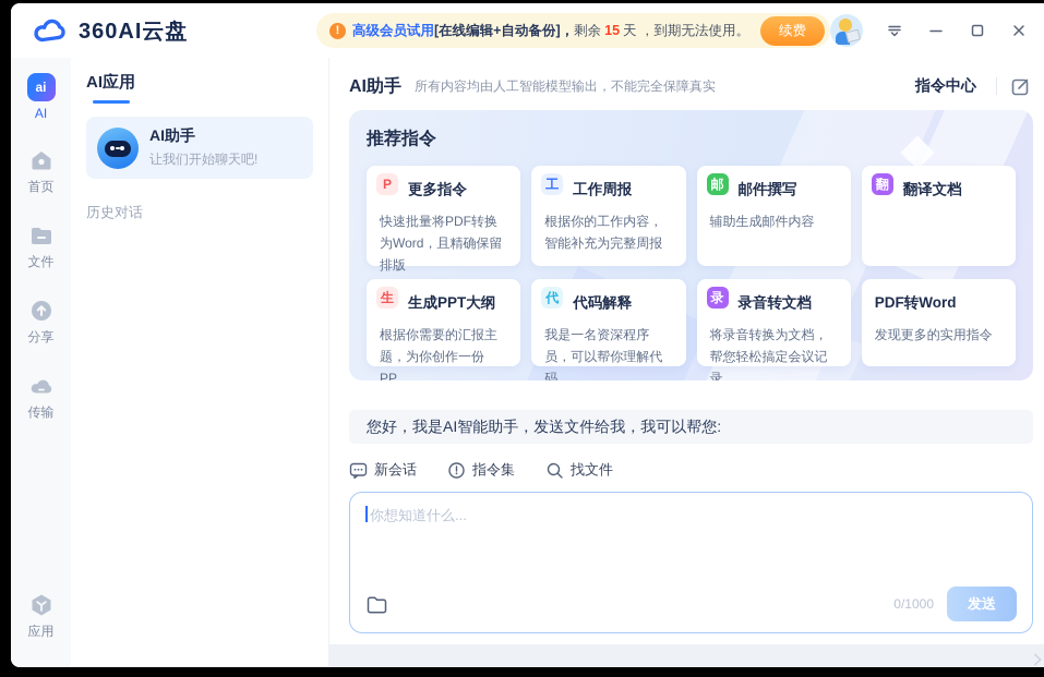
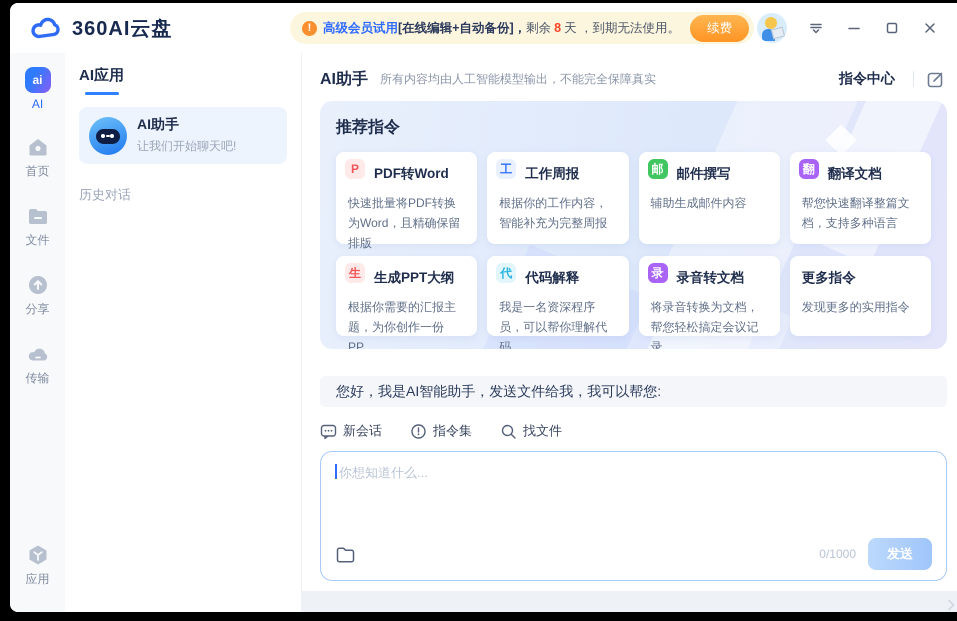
  360AI云盘
  !
  高级会员试用
  [在线编辑+自动备份]，
  剩余
- 15
+ 8
  天 ，到期无法使用。
  续费
  ai
  AI
  首页
  文件
  分享
  传输
  应用
  AI应用
  AI助手
  让我们开始聊天吧!
  历史对话
  AI助手
  所有内容均由人工智能模型输出，不能完全保障真实
  指令中心
  推荐指令
  P
- 更多指令
+ PDF转Word
  快速批量将PDF转换为Word，且精确保留排版
  工
  工作周报
  根据你的工作内容，智能补充为完整周报
  邮
  邮件撰写
  辅助生成邮件内容
  翻
  翻译文档
+ 帮您快速翻译整篇文档，支持多种语言
  生
  生成PPT大纲
  根据你需要的汇报主题，为你创作一份PP...
  代
  代码解释
  我是一名资深程序员，可以帮你理解代码
  录
  录音转文档
  将录音转换为文档，帮您轻松搞定会议记录
- PDF转Word
+ 更多指令
  发现更多的实用指令
  您好，我是AI智能助手，发送文件给我，我可以帮您:
  新会话
  指令集
  找文件
  你想知道什么...
  0/1000
  发送
